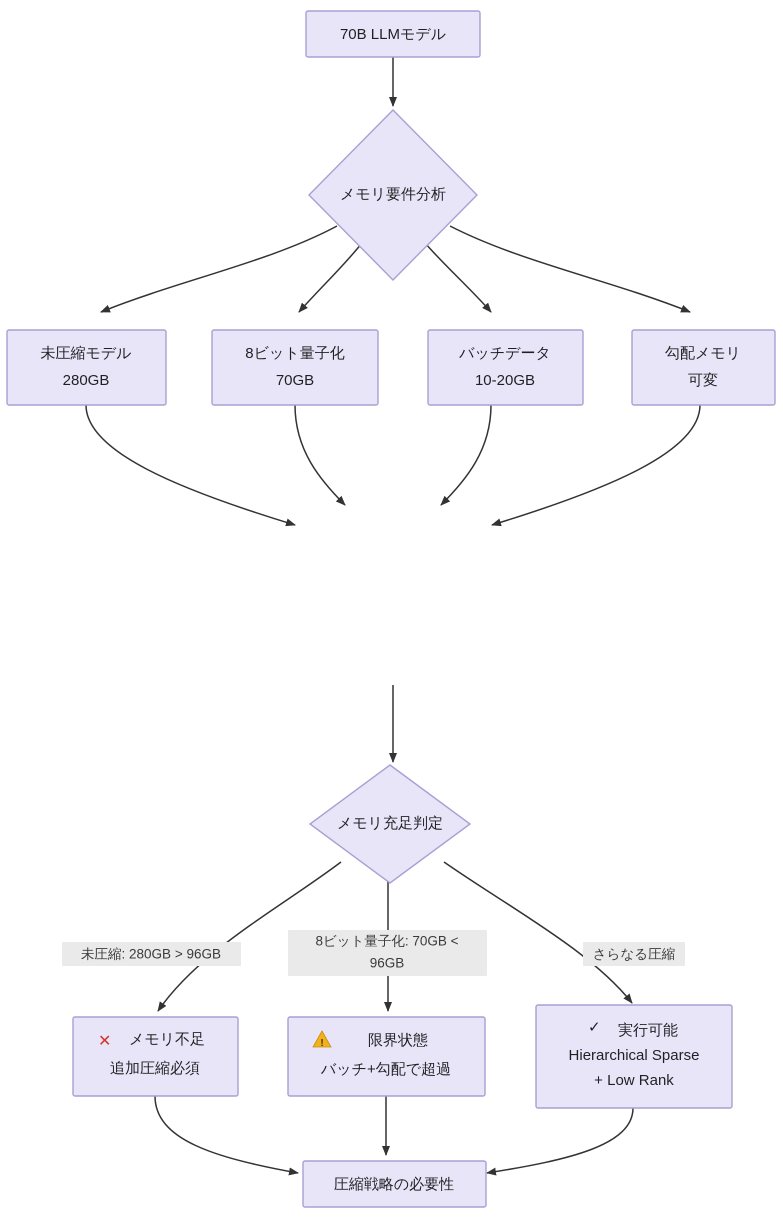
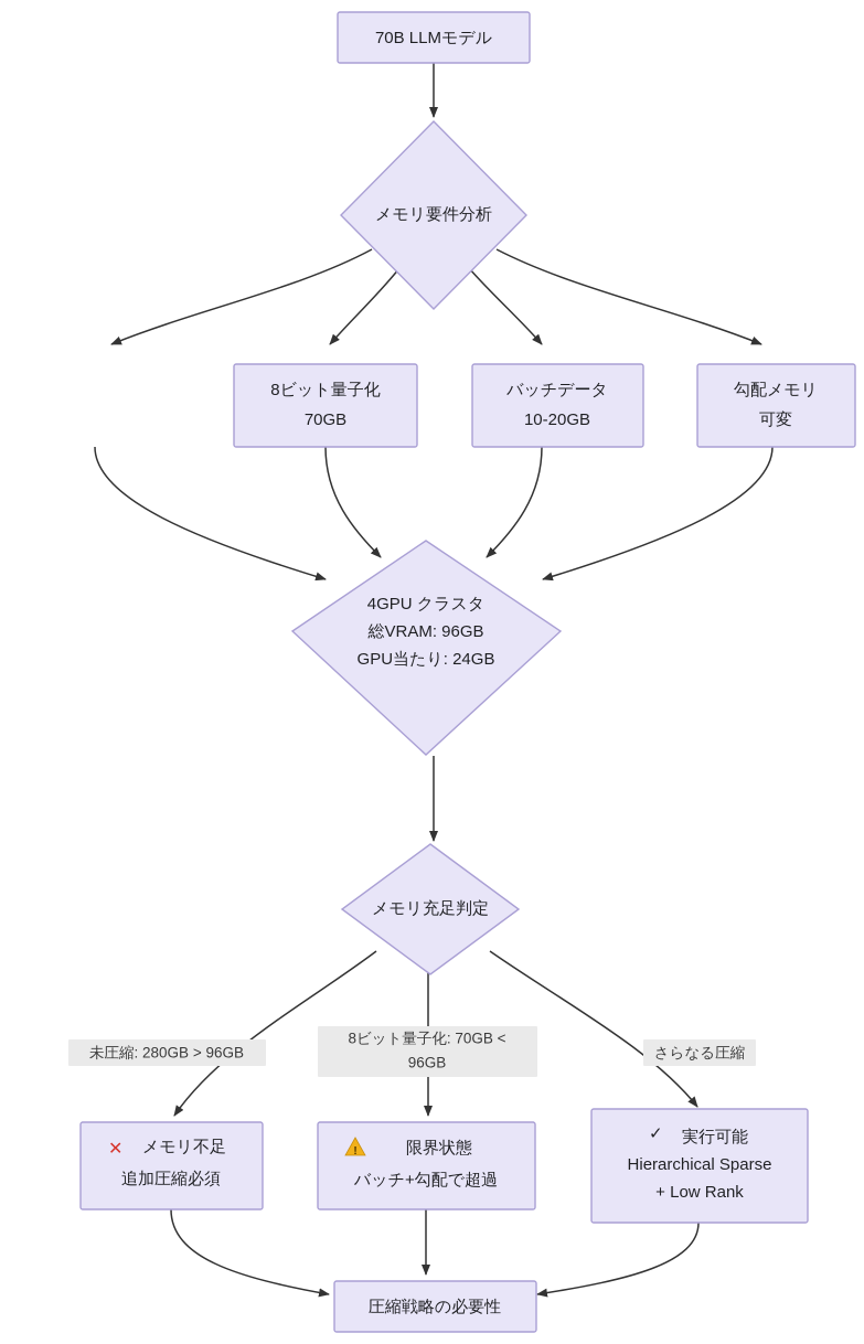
  未圧縮: 280GB > 96GB
  8ビット量子化: 70GB <
  96GB
  さらなる圧縮
  70B LLMモデル
  メモリ要件分析
- 未圧縮モデル
- 280GB
  8ビット量子化
  70GB
  バッチデータ
  10-20GB
  勾配メモリ
  可変
+ 4GPU クラスタ
+ 総VRAM: 96GB
+ GPU当たり: 24GB
  メモリ充足判定
  ✕
  メモリ不足
  追加圧縮必須
  !
  限界状態
  バッチ+勾配で超過
  ✓
  実行可能
  Hierarchical Sparse
  + Low Rank
  圧縮戦略の必要性
